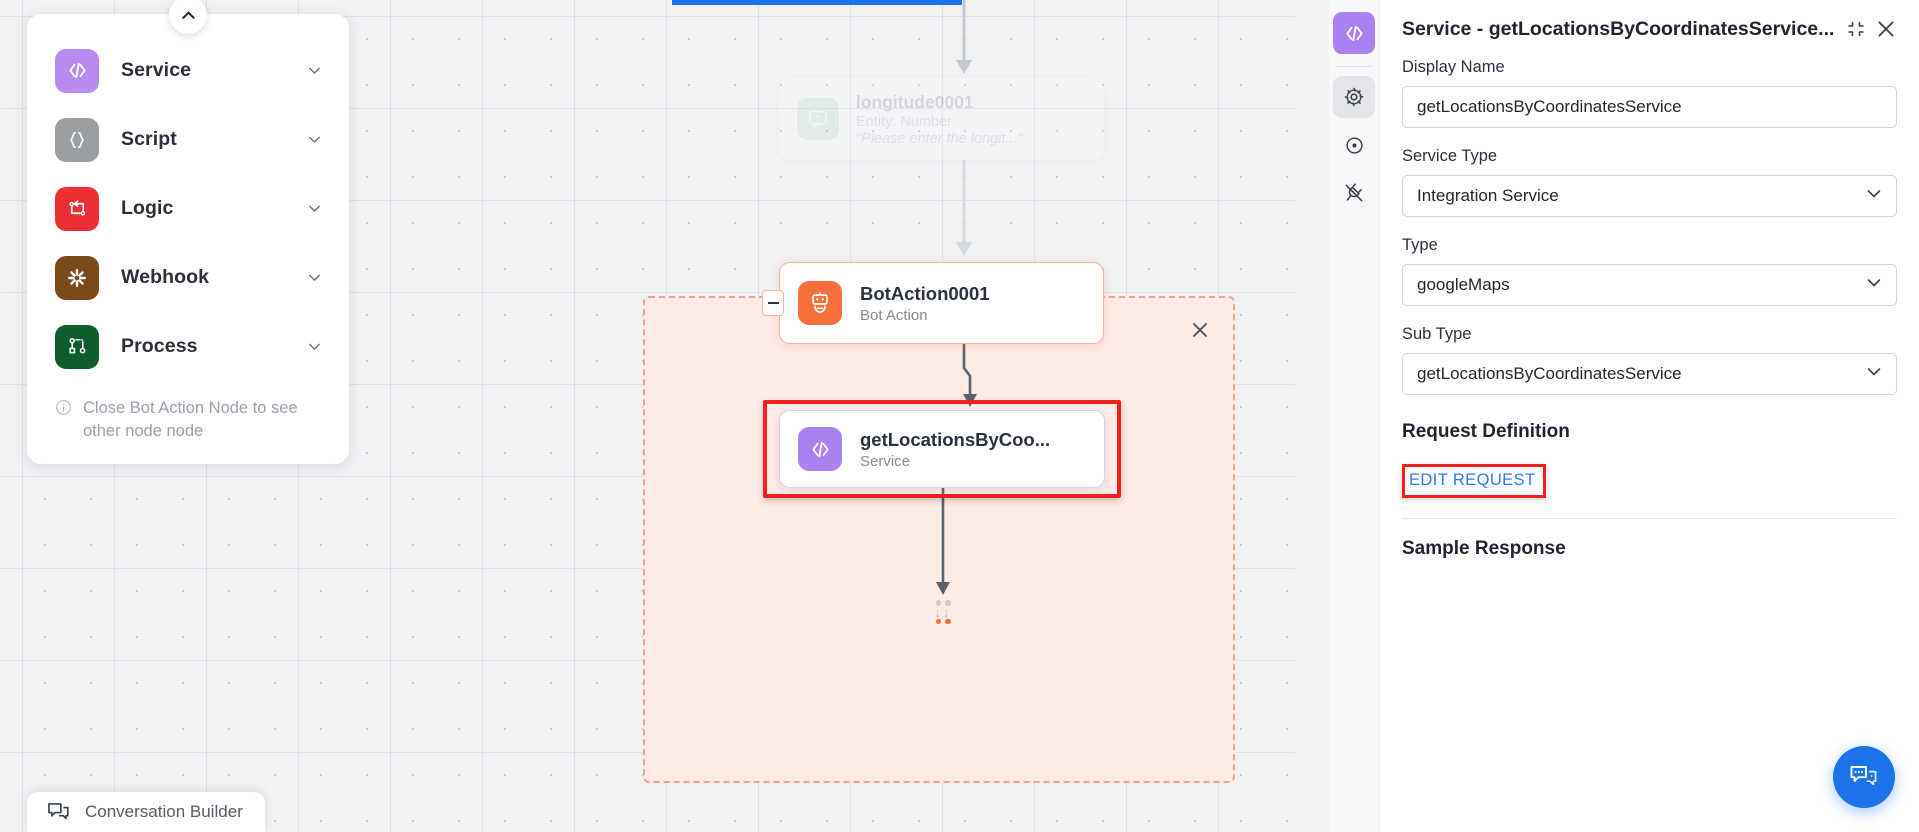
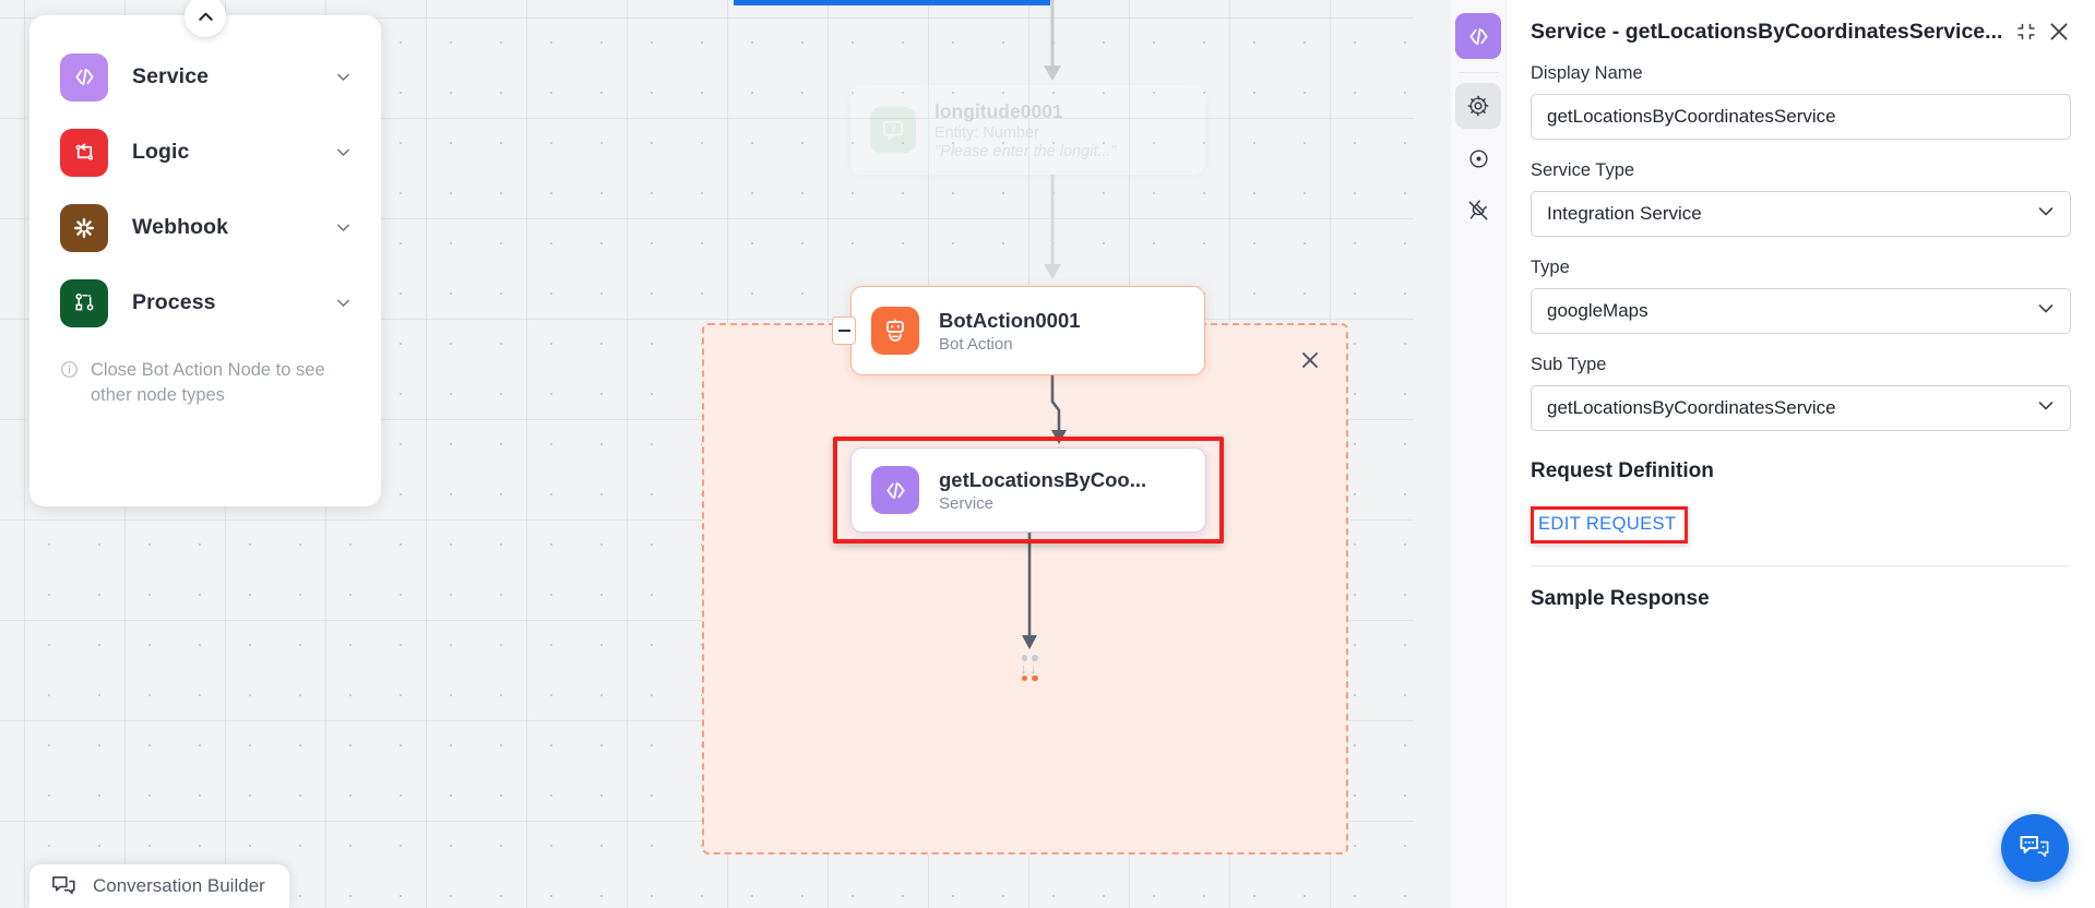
  longitude0001
  Entity: Number
  "Please enter the longit..."
  BotAction0001
  Bot Action
  getLocationsByCoo...
  Service
  ↓↓
  Service
- Script
  Logic
  Webhook
  Process
- Close Bot Action Node to see other node node
+ Close Bot Action Node to see other node types
  Conversation Builder
  Service - getLocationsByCoordinatesService...
  Display Name
  getLocationsByCoordinatesService
  Service Type
  Integration Service
  Type
  googleMaps
  Sub Type
  getLocationsByCoordinatesService
  Request Definition
  EDIT REQUEST
  Sample Response
